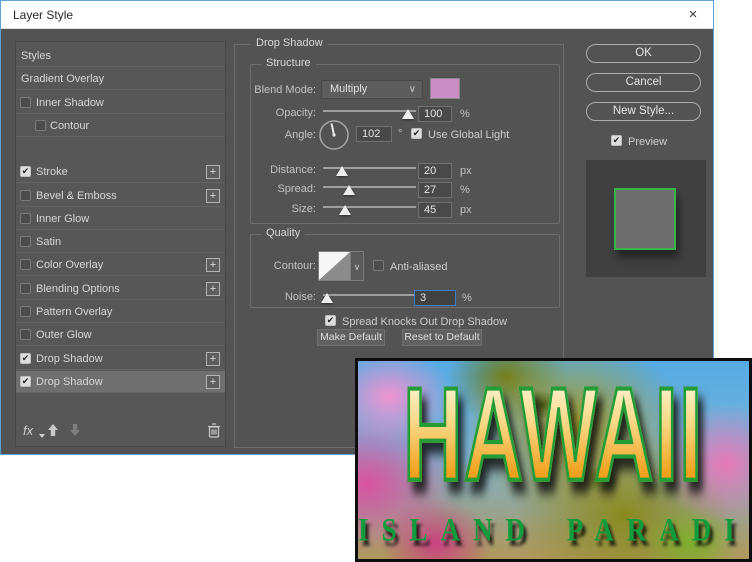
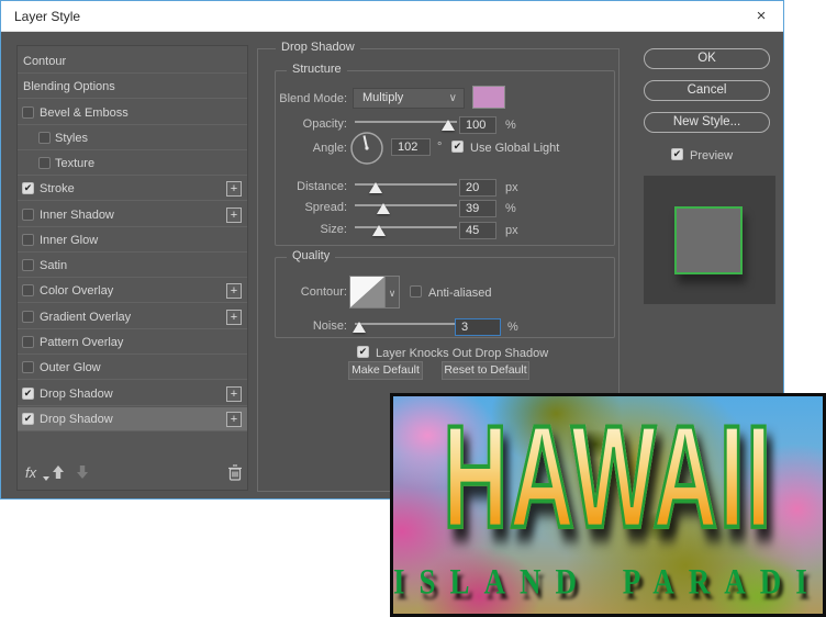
  Layer Style
  ×
- Styles
+ Contour
- Gradient Overlay
+ Blending Options
- Inner Shadow
+ Bevel & Emboss
- Contour
+ Styles
+ Texture
  Stroke
  +
- Bevel & Emboss
+ Inner Shadow
  +
  Inner Glow
  Satin
  Color Overlay
  +
- Blending Options
+ Gradient Overlay
  +
  Pattern Overlay
  Outer Glow
  Drop Shadow
  +
  Drop Shadow
  +
  fx
  Drop Shadow
  Structure
  Blend Mode:
  Multiply
  ∨
  Opacity:
  100
  %
  Angle:
  102
  °
  Use Global Light
  Distance:
  20
  px
  Spread:
- 27
+ 39
  %
  Size:
  45
  px
  Quality
  Contour:
  ∨
  Anti-aliased
  Noise:
  3
  %
- Spread Knocks Out Drop Shadow
+ Layer Knocks Out Drop Shadow
  Make Default
  Reset to Default
  OK
  Cancel
  New Style...
  Preview
  HAWAII
  ISLAND PARADI
